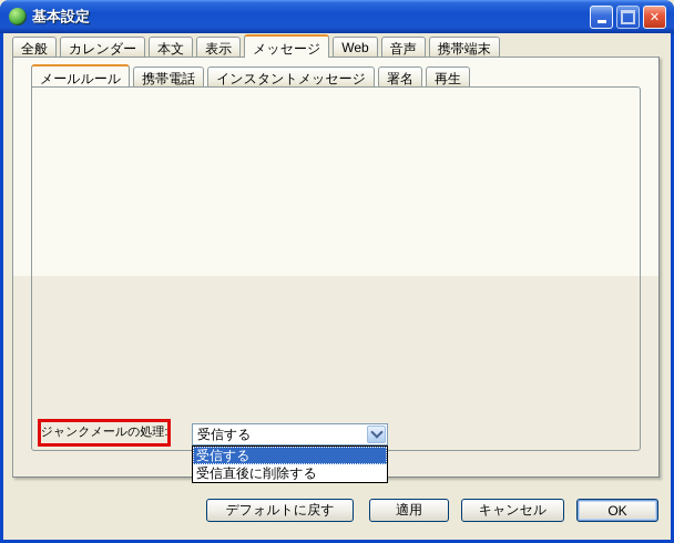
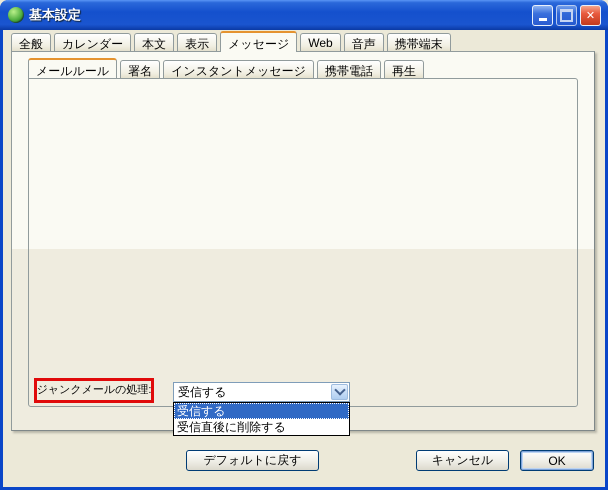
  基本設定
  ✕
  全般
  カレンダー
  本文
  表示
  メッセージ
  Web
  音声
  携帯端末
  メールルール
- 携帯電話
+ 署名
  インスタントメッセージ
- 署名
+ 携帯電話
  再生
  ジャンクメールの処理:
  受信する
  受信する
  受信直後に削除する
  デフォルトに戻す
- 適用
  キャンセル
  OK
